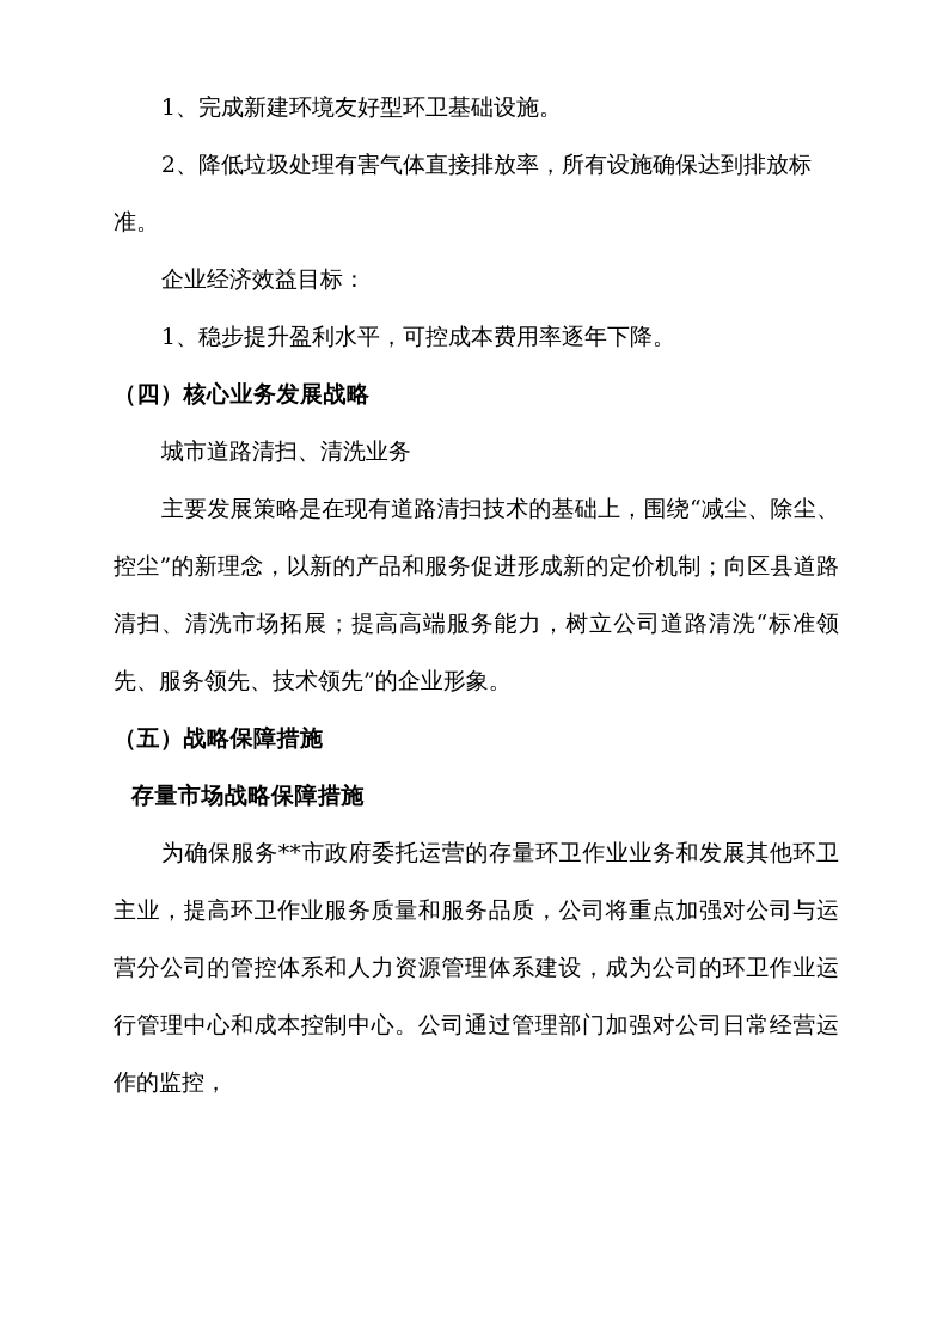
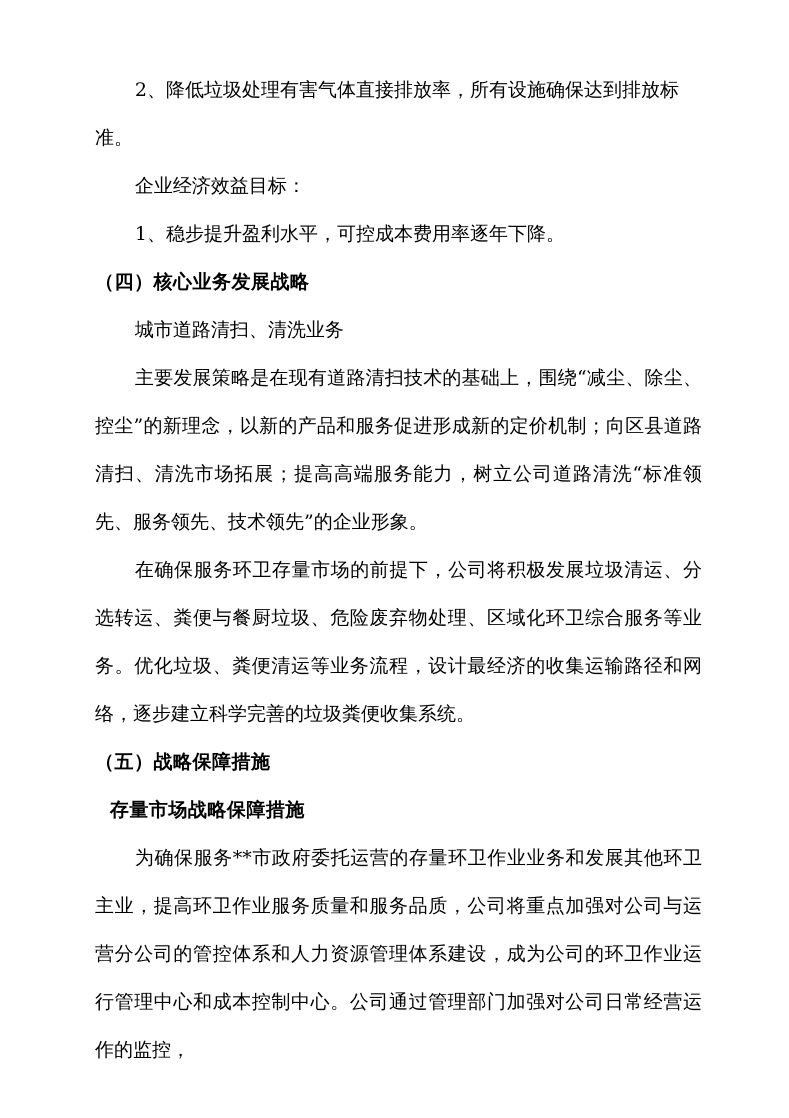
- 1、完成新建环境友好型环卫基础设施。
  2、降低垃圾处理有害气体直接排放率，所有设施确保达到排放标准。
  企业经济效益目标：
  1、稳步提升盈利水平，可控成本费用率逐年下降。
  （四）核心业务发展战略
  城市道路清扫、清洗业务
  主要发展策略是在现有道路清扫技术的基础上，围绕“减尘、除尘、控尘”的新理念，以新的产品和服务促进形成新的定价机制；向区县道路清扫、清洗市场拓展；提高高端服务能力，树立公司道路清洗“标准领先、服务领先、技术领先”的企业形象。
+ 在确保服务环卫存量市场的前提下，公司将积极发展垃圾清运、分选转运、粪便与餐厨垃圾、危险废弃物处理、区域化环卫综合服务等业务。优化垃圾、粪便清运等业务流程，设计最经济的收集运输路径和网络，逐步建立科学完善的垃圾粪便收集系统。
  （五）战略保障措施
  存量市场战略保障措施
  为确保服务**市政府委托运营的存量环卫作业业务和发展其他环卫主业，提高环卫作业服务质量和服务品质，公司将重点加强对公司与运营分公司的管控体系和人力资源管理体系建设，成为公司的环卫作业运行管理中心和成本控制中心。公司通过管理部门加强对公司日常经营运作的监控，
